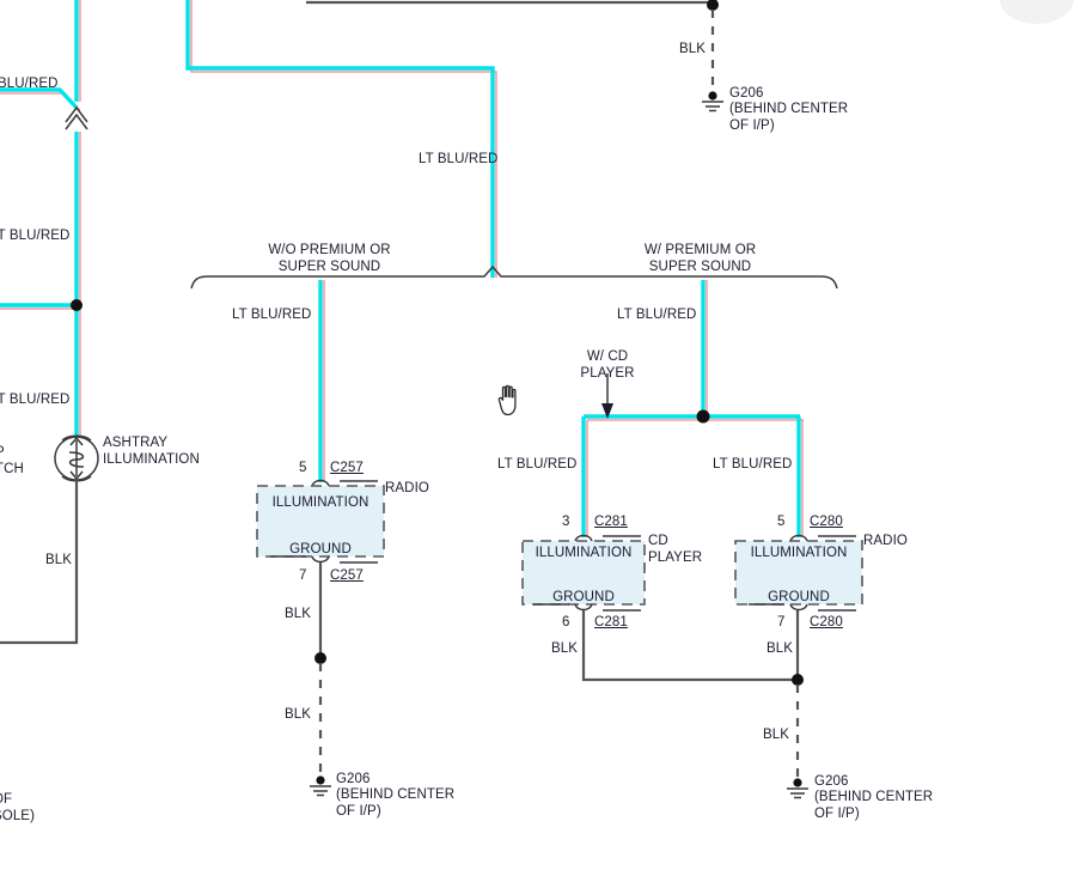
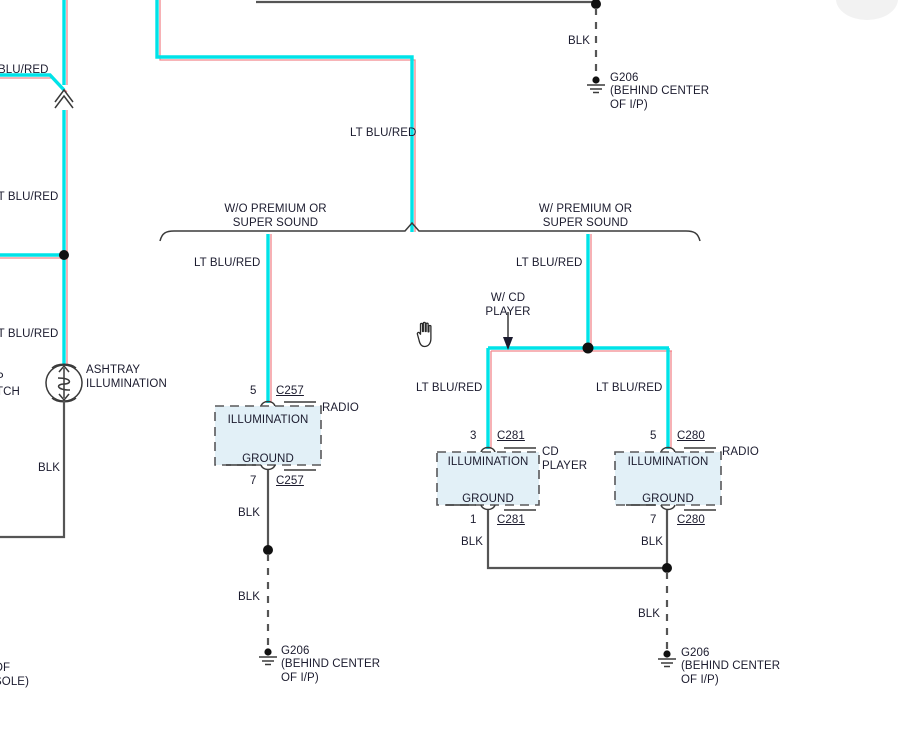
  BLU/RED
  T BLU/RED
  T BLU/RED
  OLE)
  ASHTRAY
  ILLUMINATION
  BLK
  BLK
  G206
  (BEHIND CENTER
  OF I/P)
  LT BLU/RED
  W/O PREMIUM OR
  SUPER SOUND
  W/ PREMIUM OR
  SUPER SOUND
  LT BLU/RED
  LT BLU/RED
  W/ CD
  PLAYER
  LT BLU/RED
  LT BLU/RED
  5
  C257
  RADIO
  ILLUMINATION
  GROUND
  7
  C257
  BLK
  BLK
  G206
  (BEHIND CENTER
  OF I/P)
  3
  C281
  CD
  PLAYER
  ILLUMINATION
  GROUND
- 6
+ 1
  C281
  BLK
  5
  C280
  RADIO
  ILLUMINATION
  GROUND
  7
  C280
  BLK
  BLK
  G206
  (BEHIND CENTER
  OF I/P)
